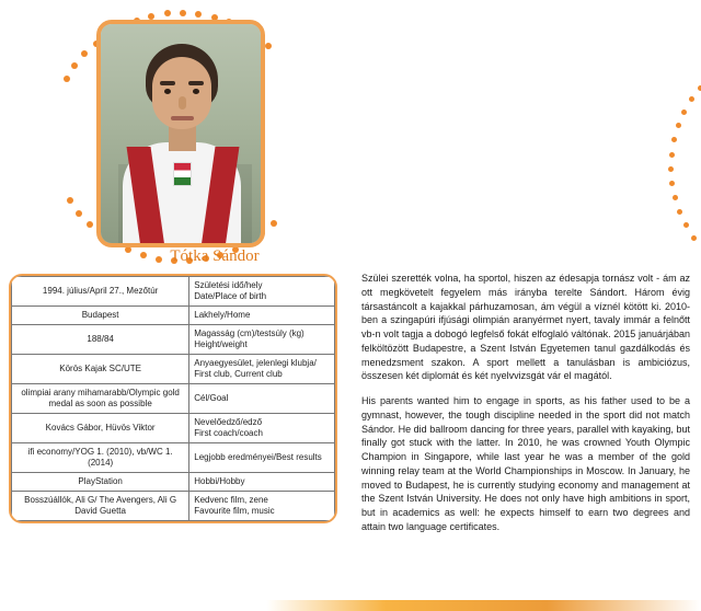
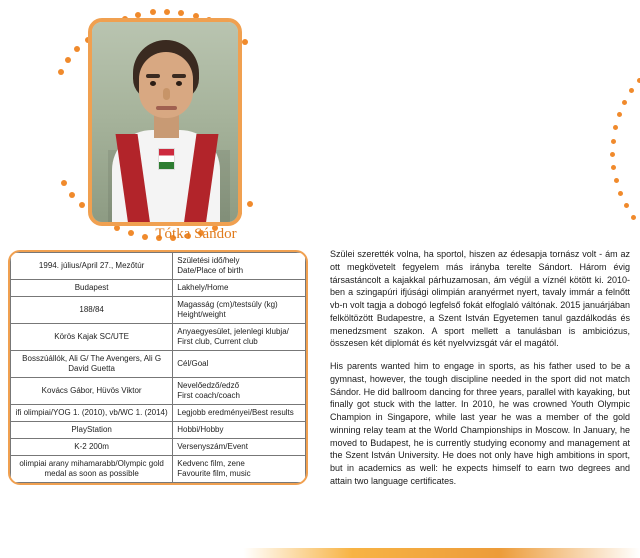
  Tótka Sándor
  1994. július/April 27., Mezőtúr	Születési idő/helyDate/Place of birth
  Budapest	Lakhely/Home
  188/84	Magasság (cm)/testsúly (kg)Height/weight
  Körös Kajak SC/UTE	Anyaegyesület, jelenlegi klubja/First club, Current club
- olimpiai arany mihamarabb/Olympic gold medal as soon as possible	Cél/Goal
+ Bosszúállók, Ali G/ The Avengers, Ali G David Guetta	Cél/Goal
  Kovács Gábor, Hüvös Viktor	Nevelőedző/edzőFirst coach/coach
- ifi economy/YOG 1. (2010), vb/WC 1. (2014)	Legjobb eredményei/Best results
+ ifi olimpiai/YOG 1. (2010), vb/WC 1. (2014)	Legjobb eredményei/Best results
  PlayStation	Hobbi/Hobby
+ K-2 200m	Versenyszám/Event
- Bosszúállók, Ali G/ The Avengers, Ali G David Guetta	Kedvenc film, zeneFavourite film, music
+ olimpiai arany mihamarabb/Olympic gold medal as soon as possible	Kedvenc film, zeneFavourite film, music
  Szülei szerették volna, ha sportol, hiszen az édesapja tornász volt - ám az ott megkövetelt fegyelem más irányba terelte Sándort. Három évig társastáncolt a kajakkal párhuzamosan, ám végül a víznél kötött ki. 2010-ben a szingapúri ifjúsági olimpián aranyérmet nyert, tavaly immár a felnőtt vb-n volt tagja a dobogó legfelső fokát elfoglaló váltónak. 2015 januárjában felköltözött Budapestre, a Szent István Egyetemen tanul gazdálkodás és menedzsment szakon. A sport mellett a tanulásban is ambiciózus, összesen két diplomát és két nyelvvizsgát vár el magától.
  His parents wanted him to engage in sports, as his father used to be a gymnast, however, the tough discipline needed in the sport did not match Sándor. He did ballroom dancing for three years, parallel with kayaking, but finally got stuck with the latter. In 2010, he was crowned Youth Olympic Champion in Singapore, while last year he was a member of the gold winning relay team at the World Championships in Moscow. In January, he moved to Budapest, he is currently studying economy and management at the Szent István University. He does not only have high ambitions in sport, but in academics as well: he expects himself to earn two degrees and attain two language certificates.
